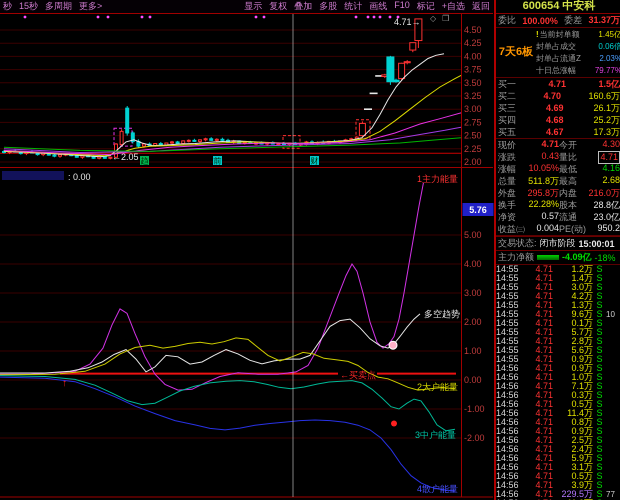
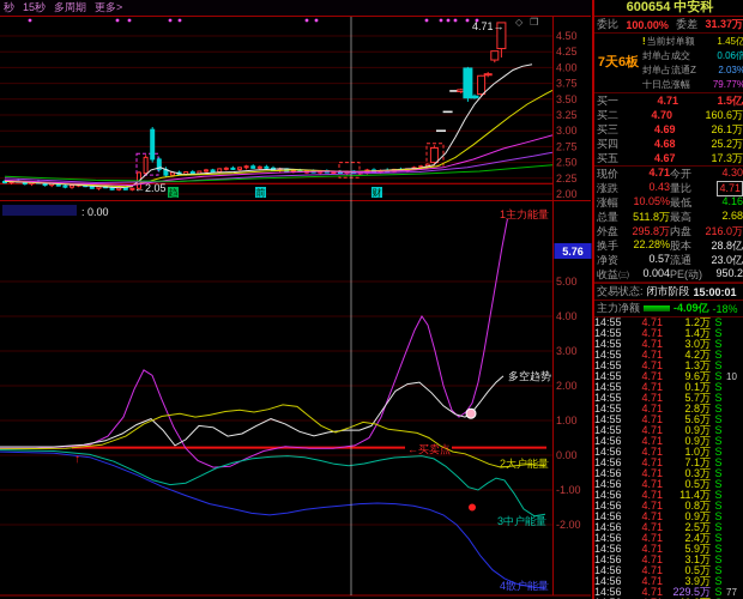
  秒
  15秒
  多周期
  更多>
- 显示
- 复权
- 叠加
- 多股
- 统计
- 画线
- F10
- 标记
- +自选
- 返回
  4.50
  4.25
  4.00
  3.75
  3.50
  3.25
  3.00
  2.75
  2.50
  2.25
  2.00
  5.00
  4.00
  3.00
  2.00
  1.00
  0.00
  -1.00
  -2.00
  趋
  前
  财
  4.71→
  ←2.05
  : 0.00
  ↑
  多空趋势
  2大户能量
  3中户能量
  4散户能量
  1主力能量
  ←买卖点
  5.76
  ◇
  ❒
  600654 中安科
  委比
  100.00%
  委差
  31.37万
  7天6板
  !当前封单额
  1.45亿
  封单占成交
  0.06倍
  封单占流通Z
  2.03%
  十日总涨幅
  79.77%
  买一
  4.71
  1.5亿
  买二
  4.70
  160.6万
  买三
  4.69
  26.1万
  买四
  4.68
  25.2万
  买五
  4.67
  17.3万
  现价
  4.71
  今开
  4.30
  涨跌
  0.43
  量比
  4.71
  涨幅
  10.05%
  最低
  4.16
  总量
  511.8万
  最高
  2.68
  外盘
  295.8万
  内盘
  216.0万
  换手
  22.28%
  股本
  28.8亿
  净资
  0.57
  流通
  23.0亿
  收益㈢
  0.004
  PE(动)
  950.2
  交易状态:
  闭市阶段
  15:00:01
  主力净额
  -4.09亿
  -18%
  14:55
  4.71
  1.2万
  S
  14:55
  4.71
  1.4万
  S
  14:55
  4.71
  3.0万
  S
  14:55
  4.71
  4.2万
  S
  14:55
  4.71
  1.3万
  S
  14:55
  4.71
  9.6万
  S
  10
  14:55
  4.71
  0.1万
  S
  14:55
  4.71
  5.7万
  S
  14:55
  4.71
  2.8万
  S
  14:55
  4.71
  5.6万
  S
  14:55
  4.71
  0.9万
  S
  14:56
  4.71
  0.9万
  S
  14:56
  4.71
  1.0万
  S
  14:56
  4.71
  7.1万
  S
  14:56
  4.71
  0.3万
  S
  14:56
  4.71
  0.5万
  S
  14:56
  4.71
  11.4万
  S
  14:56
  4.71
  0.8万
  S
  14:56
  4.71
  0.9万
  S
  14:56
  4.71
  2.5万
  S
  14:56
  4.71
  2.4万
  S
  14:56
  4.71
  5.9万
  S
  14:56
  4.71
  3.1万
  S
  14:56
  4.71
  0.5万
  S
  14:56
  4.71
  3.9万
  S
  14:56
  4.71
  229.5万
  S
  77
